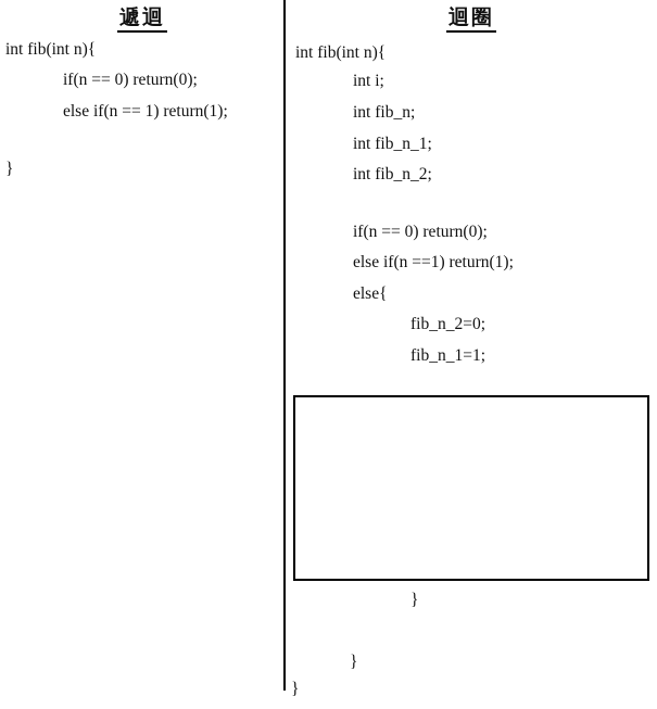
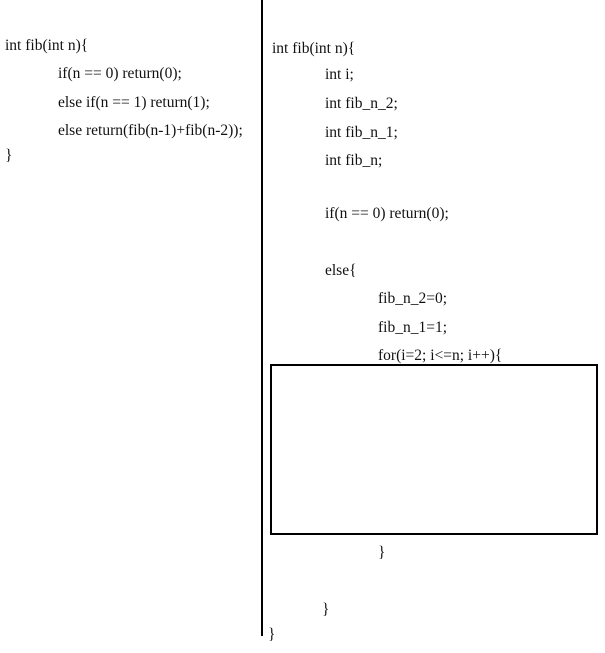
- 遞迴
- 迴圈
  int fib(int n){
  if(n == 0) return(0);
  else if(n == 1) return(1);
+ else return(fib(n-1)+fib(n-2));
  }
  int fib(int n){
  int i;
- int fib_n;
+ int fib_n_2;
  int fib_n_1;
- int fib_n_2;
+ int fib_n;
  if(n == 0) return(0);
- else if(n ==1) return(1);
  else{
  fib_n_2=0;
  fib_n_1=1;
+ for(i=2; i<=n; i++){
  }
  }
  }
